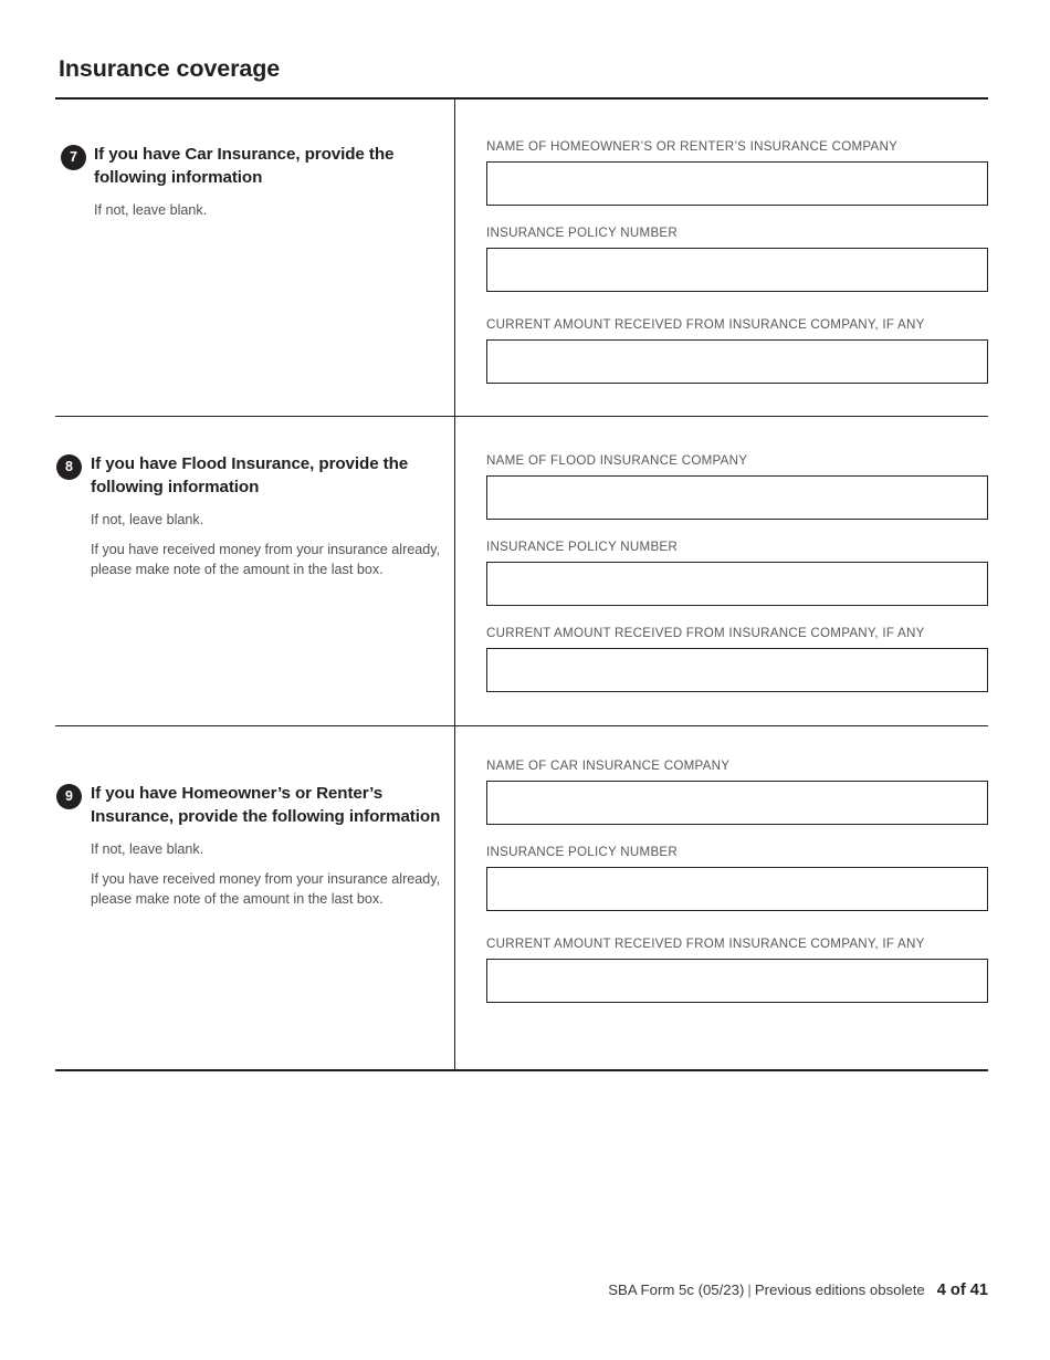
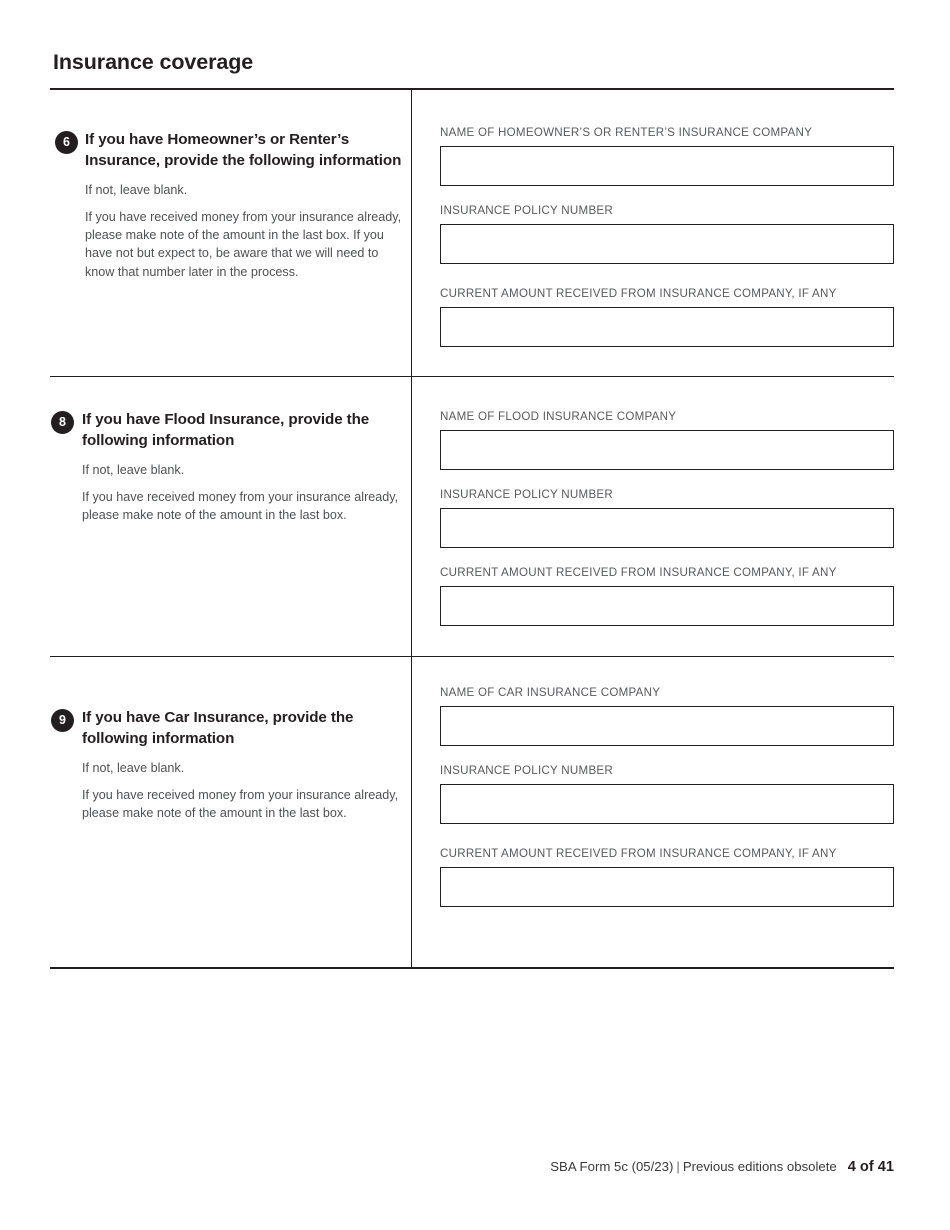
  Insurance coverage
- 7
+ 6
- If you have Car Insurance, provide the following information
+ If you have Homeowner’s or Renter’s Insurance, provide the following information
  If not, leave blank.
+ If you have received money from your insurance already, please make note of the amount in the last box. If you have not but expect to, be aware that we will need to know that number later in the process.
  NAME OF HOMEOWNER’S OR RENTER’S INSURANCE COMPANY
  INSURANCE POLICY NUMBER
  CURRENT AMOUNT RECEIVED FROM INSURANCE COMPANY, IF ANY
  8
  If you have Flood Insurance, provide the following information
  If not, leave blank.
  If you have received money from your insurance already, please make note of the amount in the last box.
  NAME OF FLOOD INSURANCE COMPANY
  INSURANCE POLICY NUMBER
  CURRENT AMOUNT RECEIVED FROM INSURANCE COMPANY, IF ANY
  9
- If you have Homeowner’s or Renter’s Insurance, provide the following information
+ If you have Car Insurance, provide the following information
  If not, leave blank.
  If you have received money from your insurance already, please make note of the amount in the last box.
  NAME OF CAR INSURANCE COMPANY
  INSURANCE POLICY NUMBER
  CURRENT AMOUNT RECEIVED FROM INSURANCE COMPANY, IF ANY
  SBA Form 5c (05/23) | Previous editions obsolete 4 of 41
